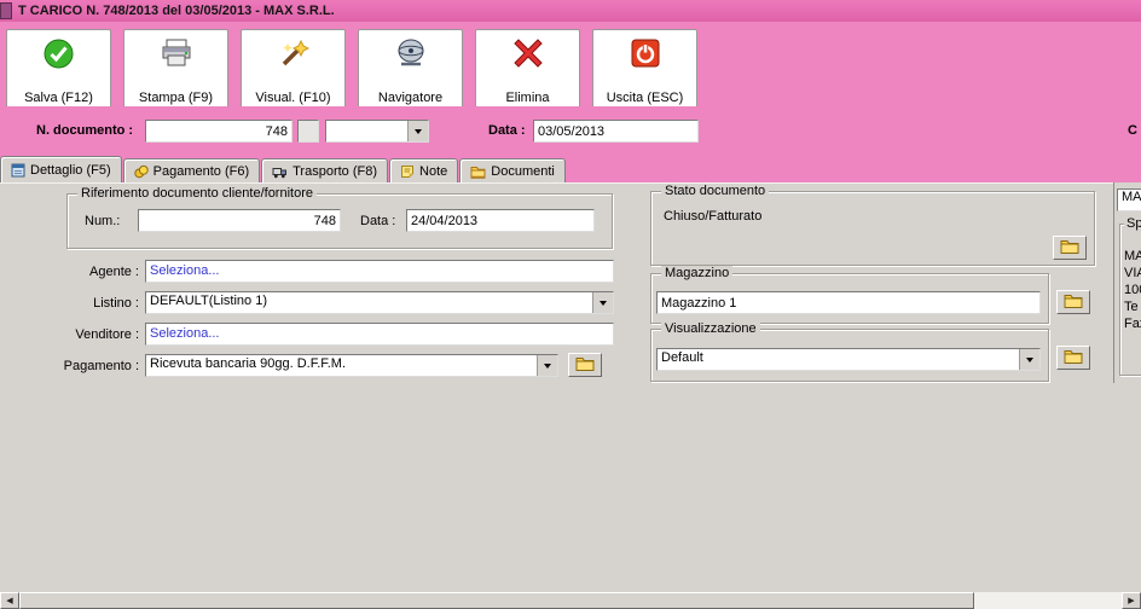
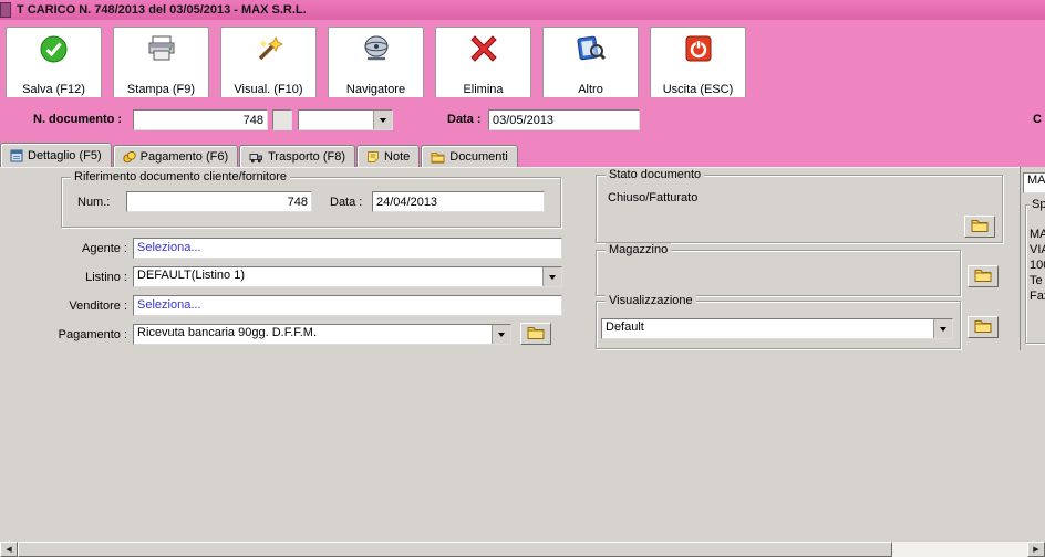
  T CARICO N. 748/2013 del 03/05/2013 - MAX S.R.L.
  Salva (F12)
  Stampa (F9)
  Visual. (F10)
  Navigatore
  Elimina
+ Altro
  Uscita (ESC)
  N. documento :
  748
  Data :
  03/05/2013
  C
  Dettaglio (F5)
  Pagamento (F6)
  Trasporto (F8)
  Note
  Documenti
  Riferimento documento cliente/fornitore
  Num.:
  748
  Data :
  24/04/2013
  Agente :
  Seleziona...
  Listino :
  DEFAULT(Listino 1)
  Venditore :
  Seleziona...
  Pagamento :
  Ricevuta bancaria 90gg. D.F.F.M.
  Stato documento
  Chiuso/Fatturato
  Magazzino
- Magazzino 1
  Visualizzazione
  Default
  MA
  Sp
  MA
  Te
